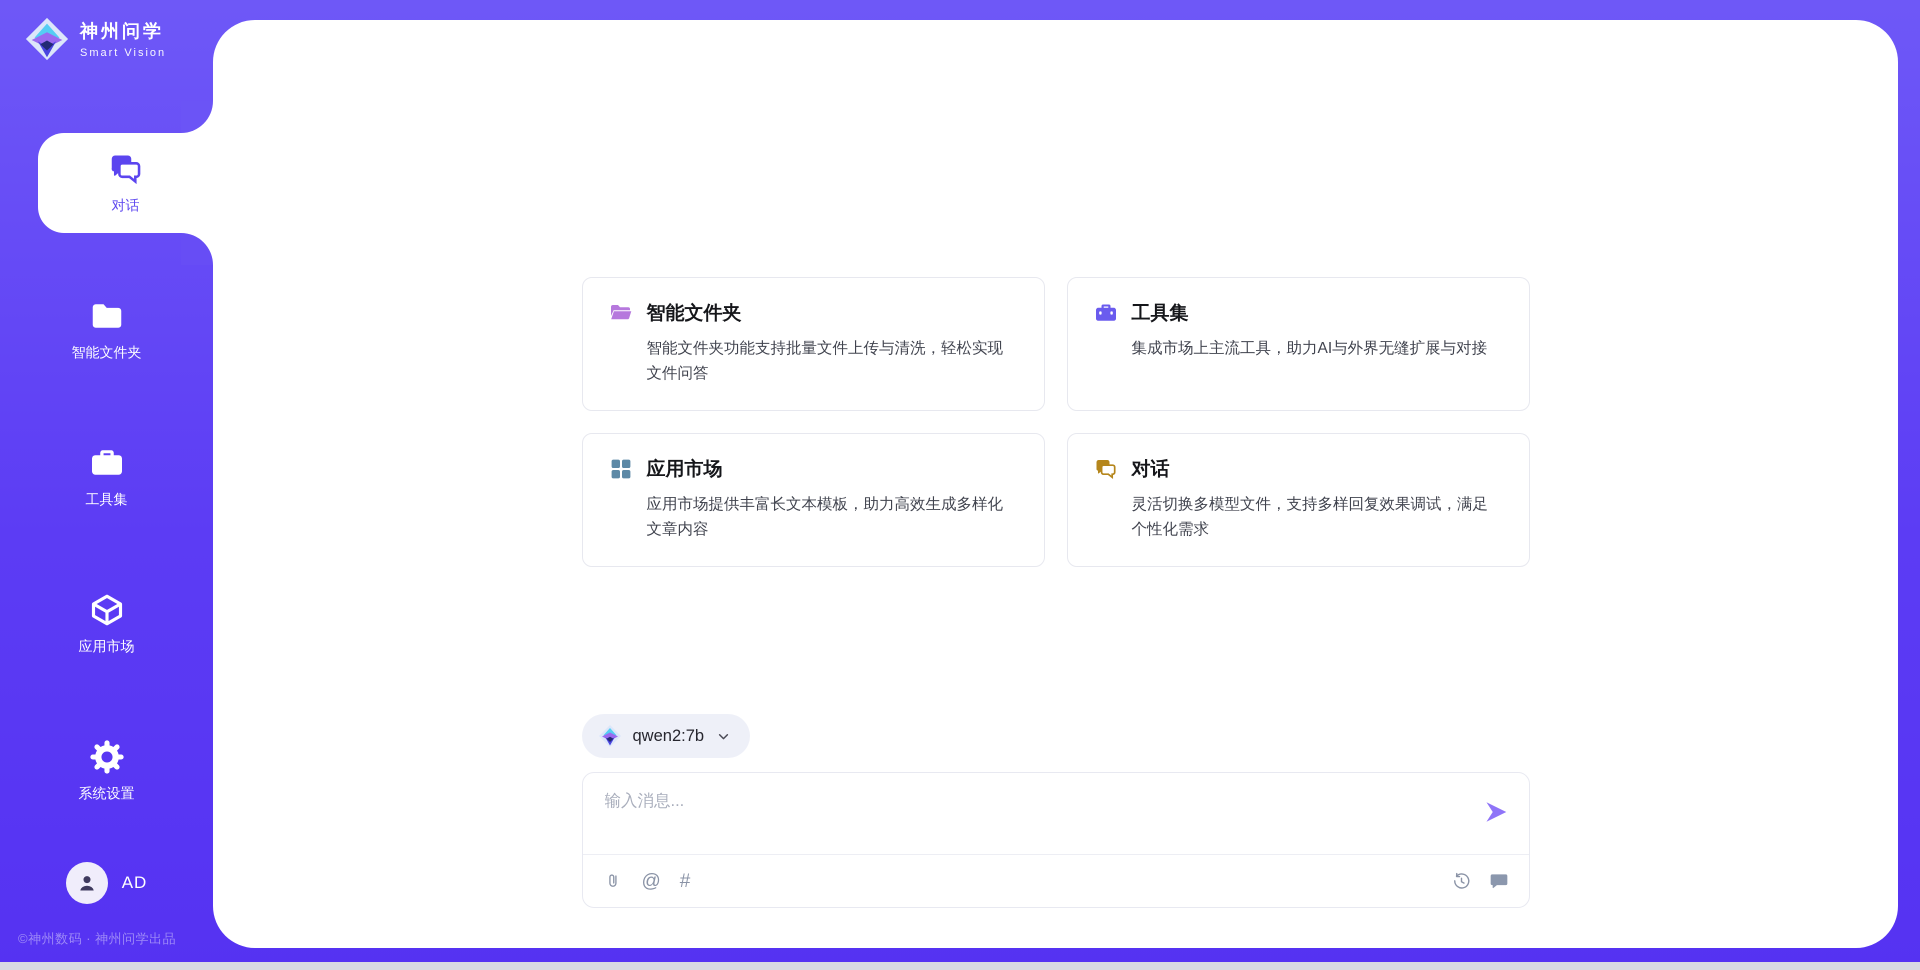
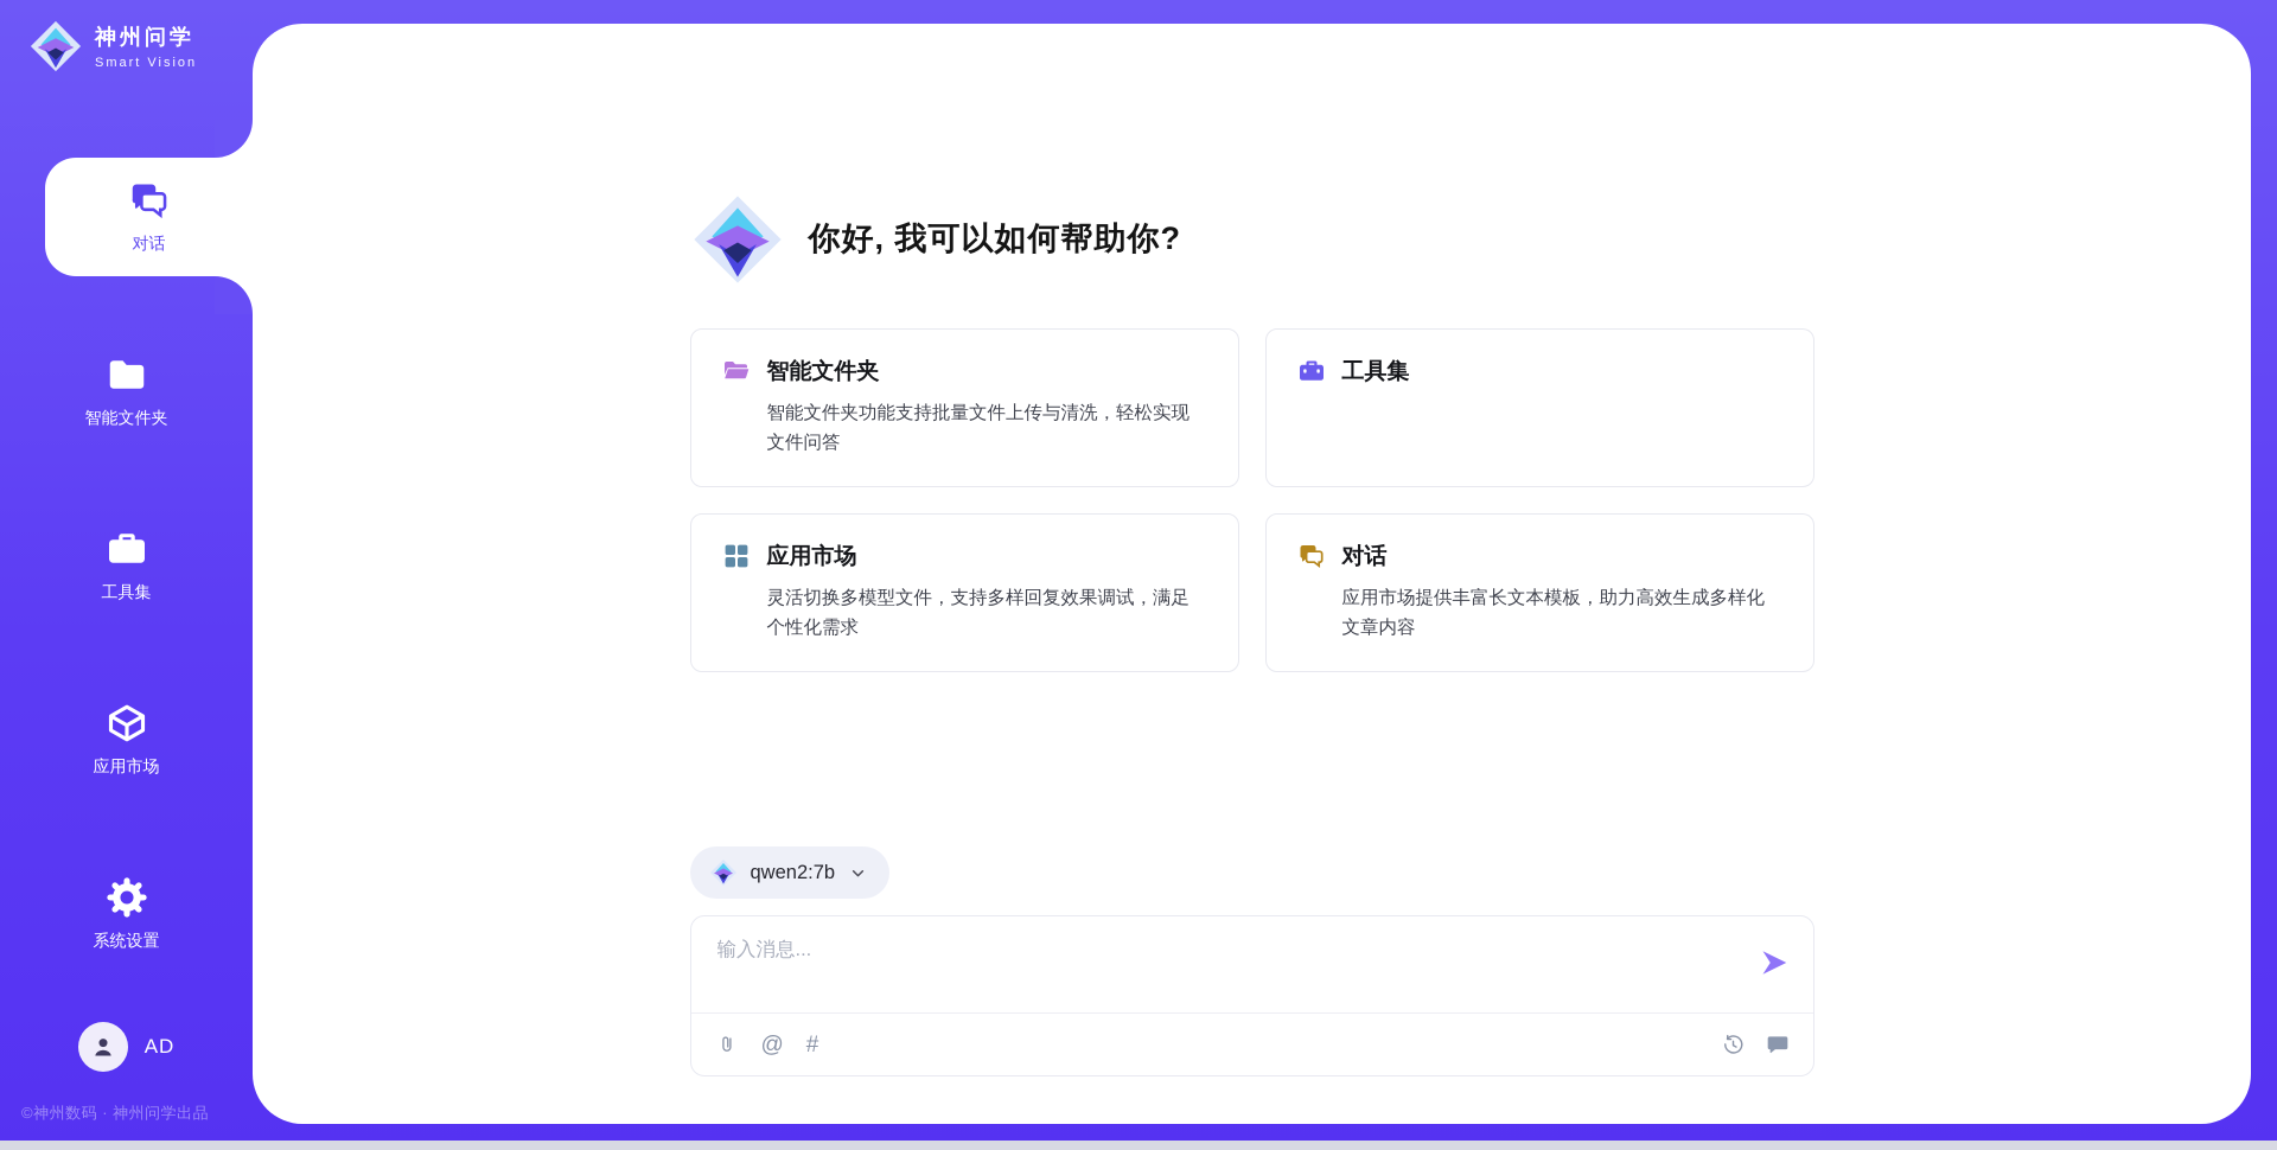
  神州问学
  Smart Vision
  对话
  智能文件夹
  工具集
  应用市场
  系统设置
  AD
  ©神州数码 · 神州问学出品
+ 你好, 我可以如何帮助你?
  智能文件夹
  智能文件夹功能支持批量文件上传与清洗，轻松实现文件问答
  工具集
- 集成市场上主流工具，助力AI与外界无缝扩展与对接
  应用市场
- 应用市场提供丰富长文本模板，助力高效生成多样化文章内容
+ 灵活切换多模型文件，支持多样回复效果调试，满足个性化需求
  对话
- 灵活切换多模型文件，支持多样回复效果调试，满足个性化需求
+ 应用市场提供丰富长文本模板，助力高效生成多样化文章内容
  qwen2:7b
  输入消息...
  @
  #
